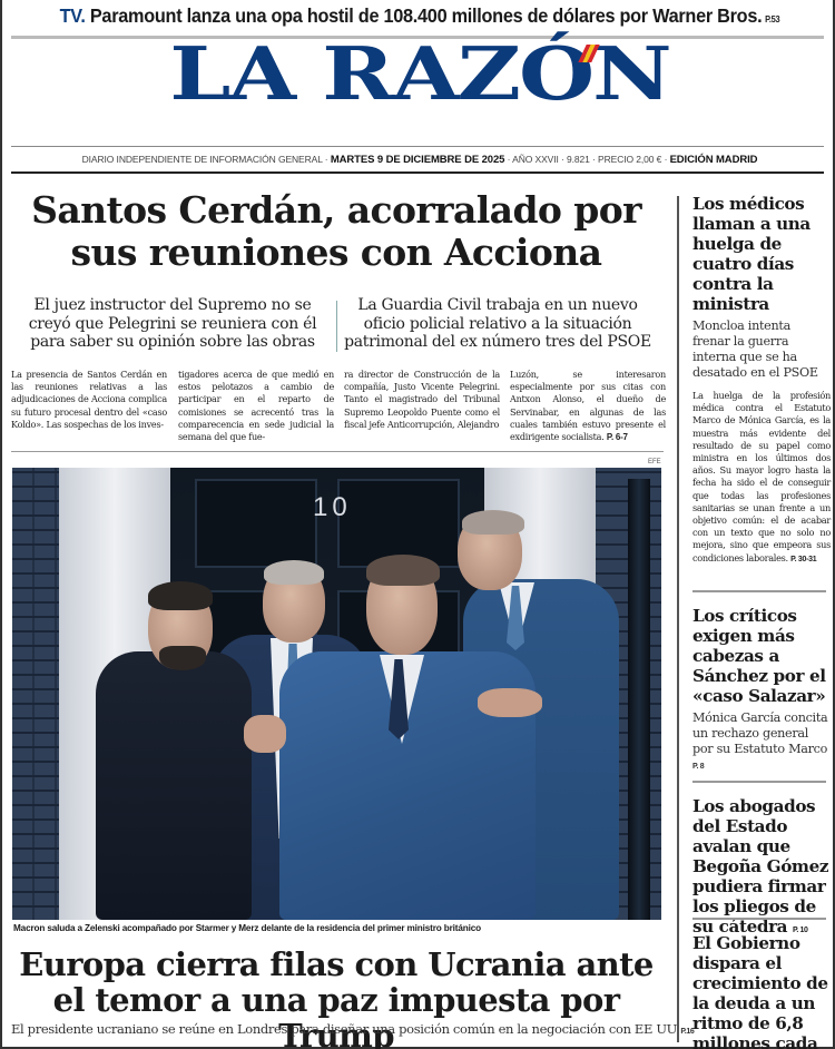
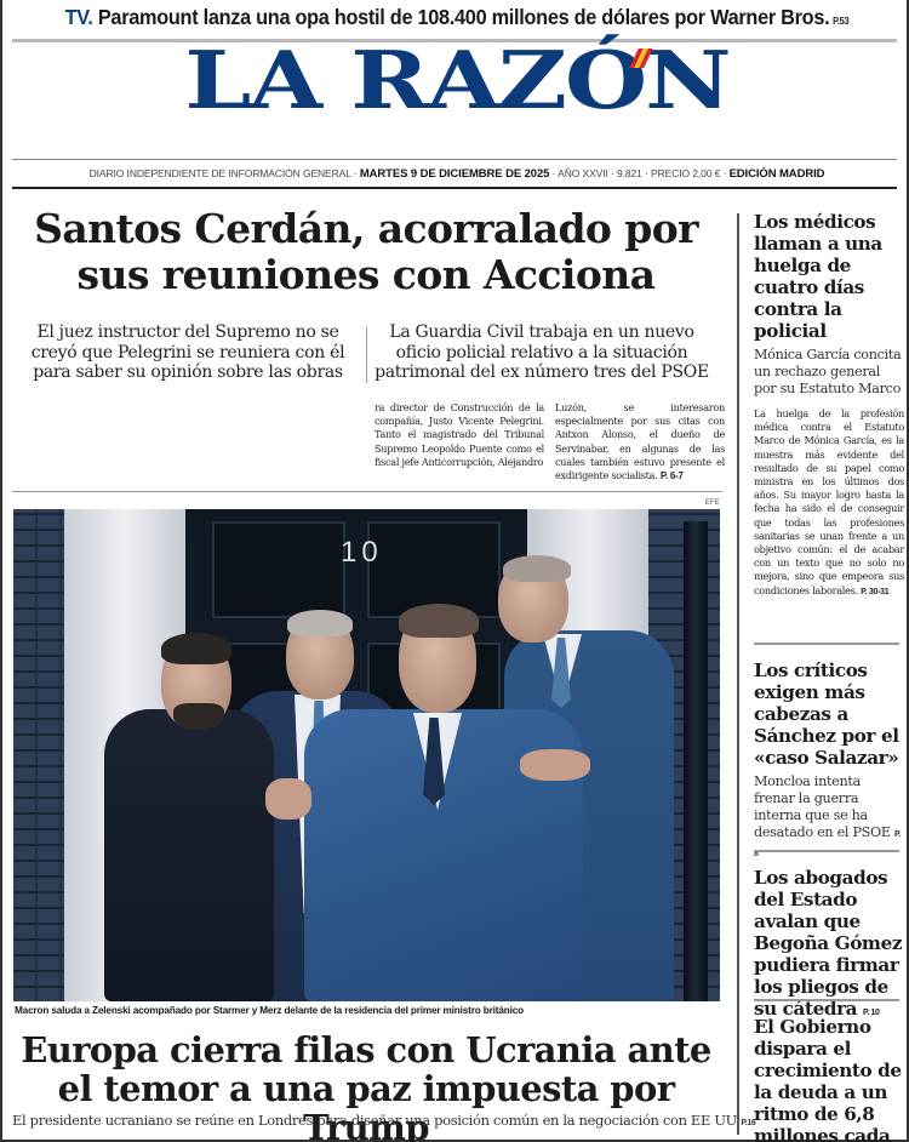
  TV. Paramount lanza una opa hostil de 108.400 millones de dólares por Warner Bros. P.53
  LA RAZÓN
  DIARIO INDEPENDIENTE DE INFORMACIÓN GENERAL · MARTES 9 DE DICIEMBRE DE 2025 · AÑO XXVII · 9.821 · PRECIO 2,00 € · EDICIÓN MADRID
  Santos Cerdán, acorralado por sus reuniones con Acciona
  El juez instructor del Supremo no se creyó que Pelegrini se reuniera con él para saber su opinión sobre las obras
  La Guardia Civil trabaja en un nuevo oficio policial relativo a la situación patrimonal del ex número tres del PSOE
- La presencia de Santos Cerdán en las reuniones relativas a las adjudicaciones de Acciona complica su futuro procesal dentro del «caso Koldo». Las sospechas de los inves-
- tigadores acerca de que medió en estos pelotazos a cambio de participar en el reparto de comisiones se acrecentó tras la comparecencia en sede judicial la semana del que fue-
  ra director de Construcción de la compañía, Justo Vicente Pelegrini. Tanto el magistrado del Tribunal Supremo Leopoldo Puente como el fiscal jefe Anticorrupción, Alejandro
  Luzón, se interesaron especialmente por sus citas con Antxon Alonso, el dueño de Servinabar, en algunas de las cuales también estuvo presente el exdirigente socialista. P. 6-7
  10
  Macron saluda a Zelenski acompañado por Starmer y Merz delante de la residencia del primer ministro británico
  Europa cierra filas con Ucrania ante el temor a una paz impuesta por Trump
  El presidente ucraniano se reúne en Londres para diseñar una posición común en la negociación con EE UU
- Los médicos llaman a una huelga de cuatro días contra la ministra
+ Los médicos llaman a una huelga de cuatro días contra la policial
- Moncloa intenta frenar la guerra interna que se ha desatado en el PSOE
+ Mónica García concita un rechazo general por su Estatuto Marco
  La huelga de la profesión médica contra el Estatuto Marco de Mónica García, es la muestra más evidente del resultado de su papel como ministra en los últimos dos años. Su mayor logro hasta la fecha ha sido el de conseguir que todas las profesiones sanitarias se unan frente a un objetivo común: el de acabar con un texto que no solo no mejora, sino que empeora sus condiciones laborales.
  Los críticos exigen más cabezas a Sánchez por el «caso Salazar»
- Mónica García concita un rechazo general por su Estatuto Marco
+ Moncloa intenta frenar la guerra interna que se ha desatado en el PSOE
  Los abogados del Estado avalan que Begoña Gómez pudiera firmar los pliegos de su cátedra
  El Gobierno dispara el crecimiento de la deuda a un ritmo de 6,8 millones cada
